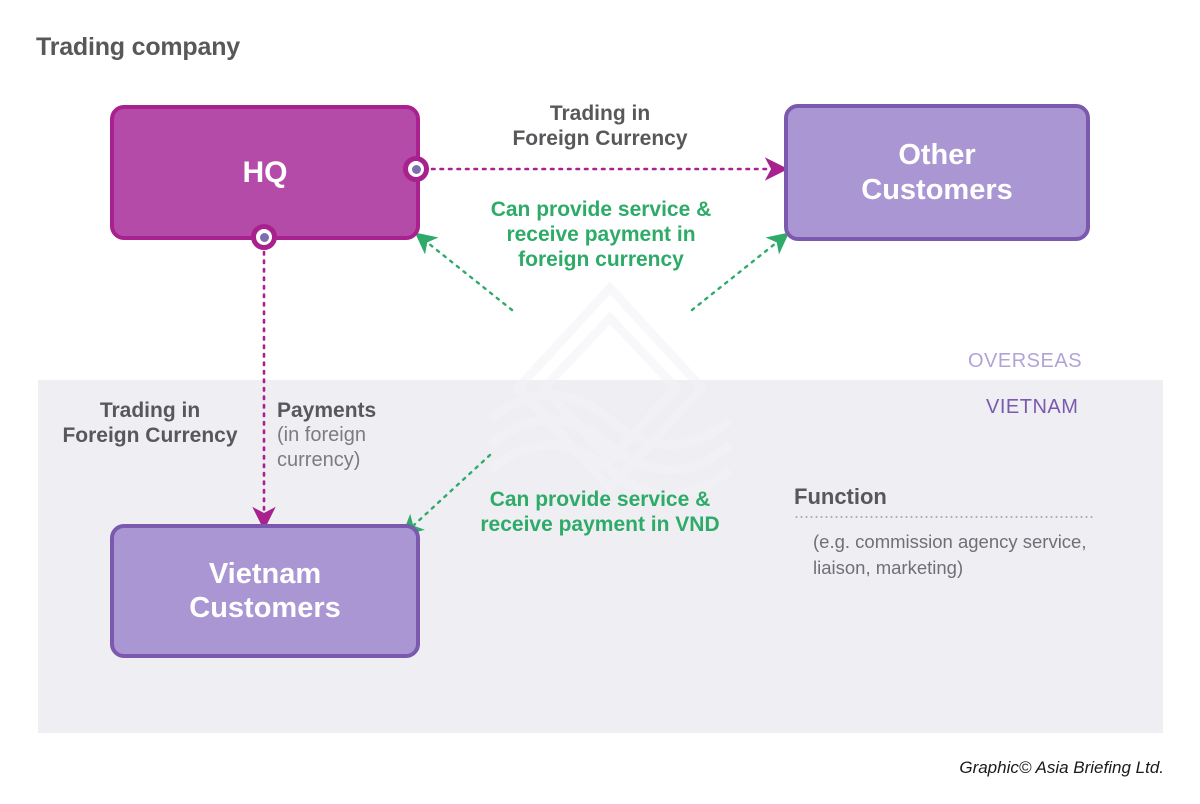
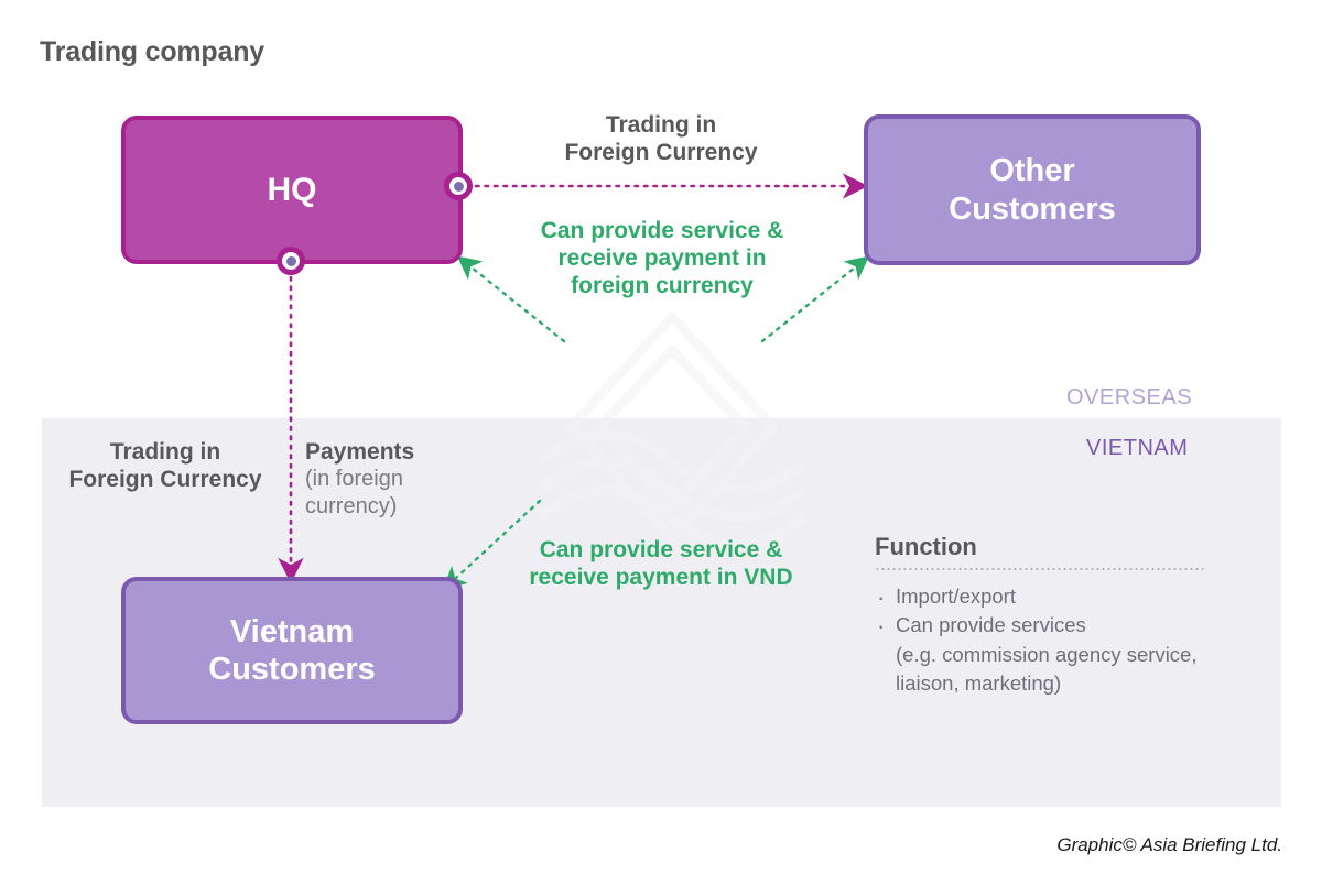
  Trading company
  HQ
  Other
  Customers
  Vietnam
  Customers
  Trading in
  Foreign Currency
  Can provide service &
  receive payment in
  foreign currency
  Trading in
  Foreign Currency
  Payments
  (in foreign
  currency)
  Can provide service &
  receive payment in VND
  OVERSEAS
  VIETNAM
  Function
+ Import/export
+ Can provide services
  (e.g. commission agency service,
  liaison, marketing)
  Graphic© Asia Briefing Ltd.
